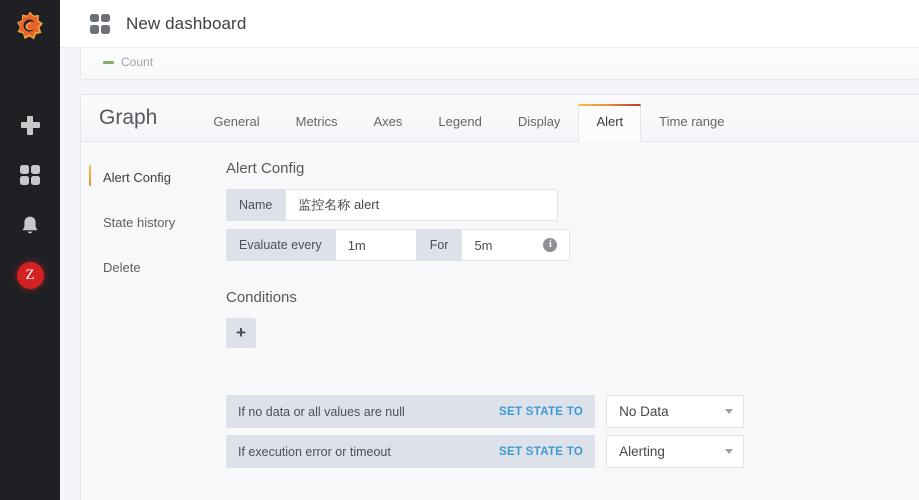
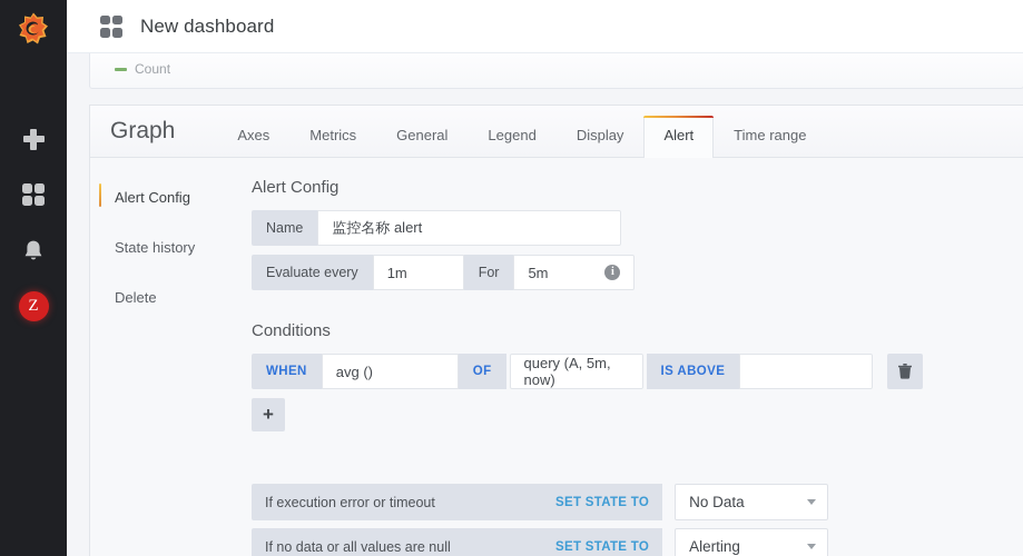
  Z
  New dashboard
  Count
  Graph
- General
+ Axes
  Metrics
- Axes
+ General
  Legend
  Display
  Alert
  Time range
  Alert Config
  State history
  Delete
  Alert Config
  Name
  监控名称 alert
  Evaluate every
  1m
  For
  5m
  i
  Conditions
+ WHEN
+ avg ()
+ OF
+ query (A, 5m, now)
+ IS ABOVE
  +
- If no data or all values are null
+ If execution error or timeout
  SET STATE TO
  No Data
- If execution error or timeout
+ If no data or all values are null
  SET STATE TO
  Alerting
